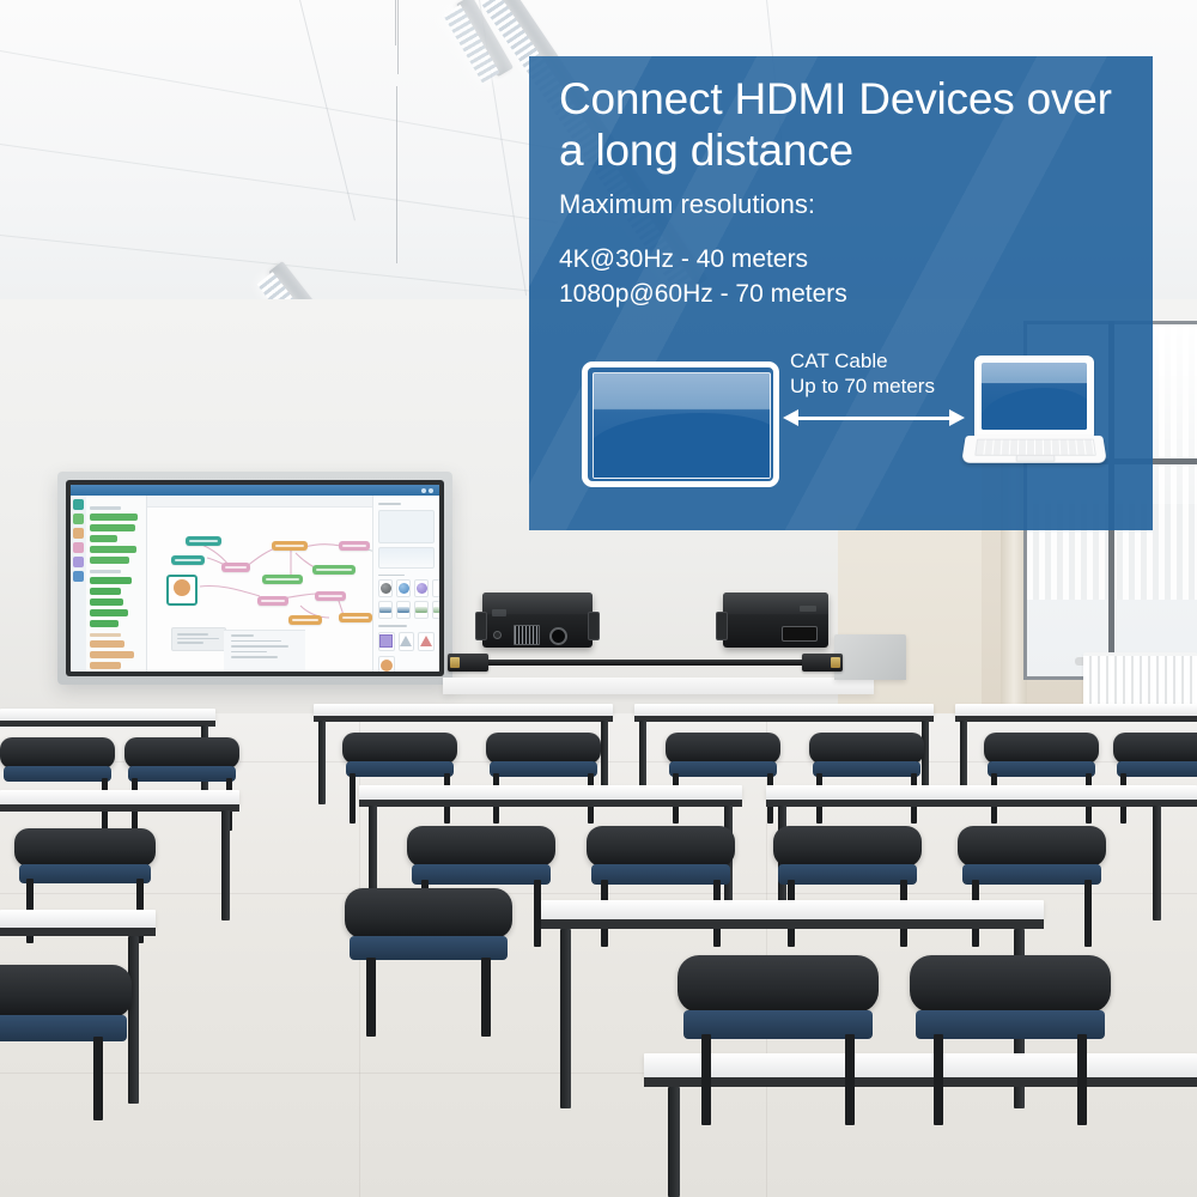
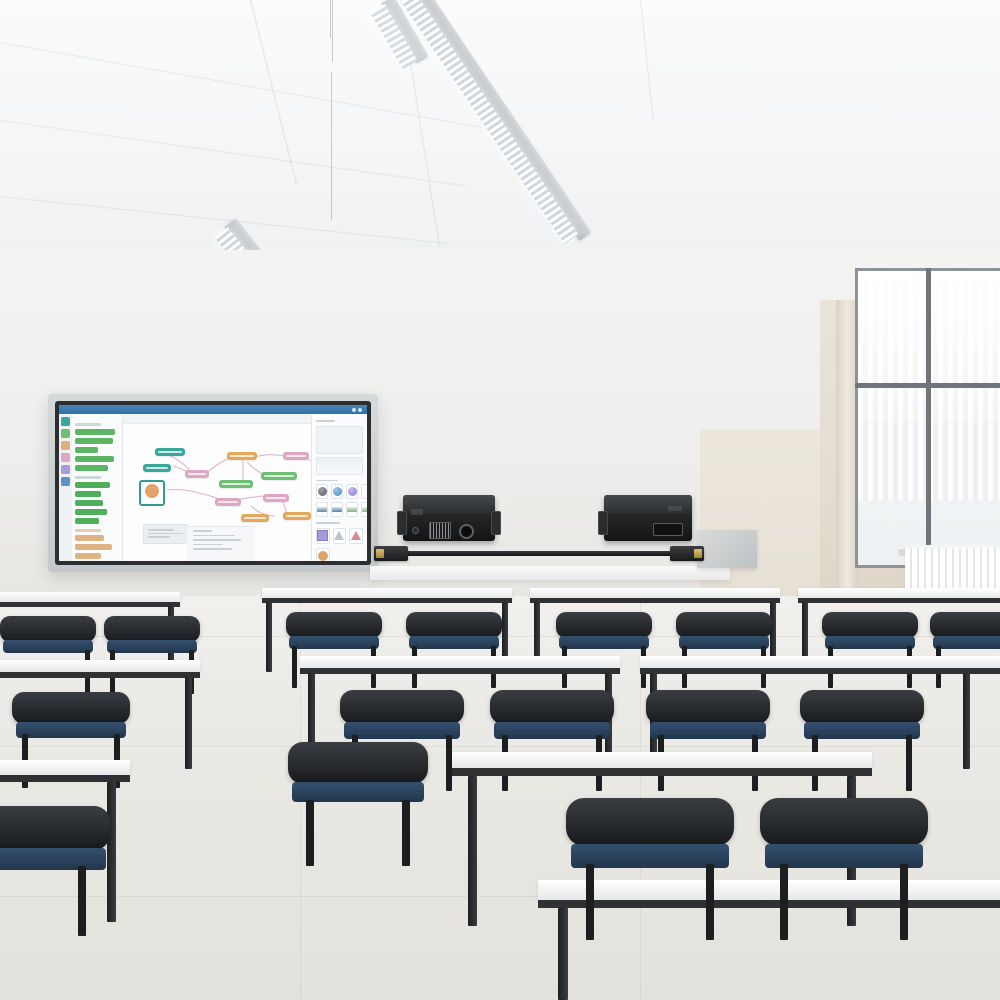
- Connect HDMI Devices over a long distance
- Maximum resolutions:
- 4K@30Hz - 40 meters
- 1080p@60Hz - 70 meters
- CAT Cable
- Up to 70 meters
